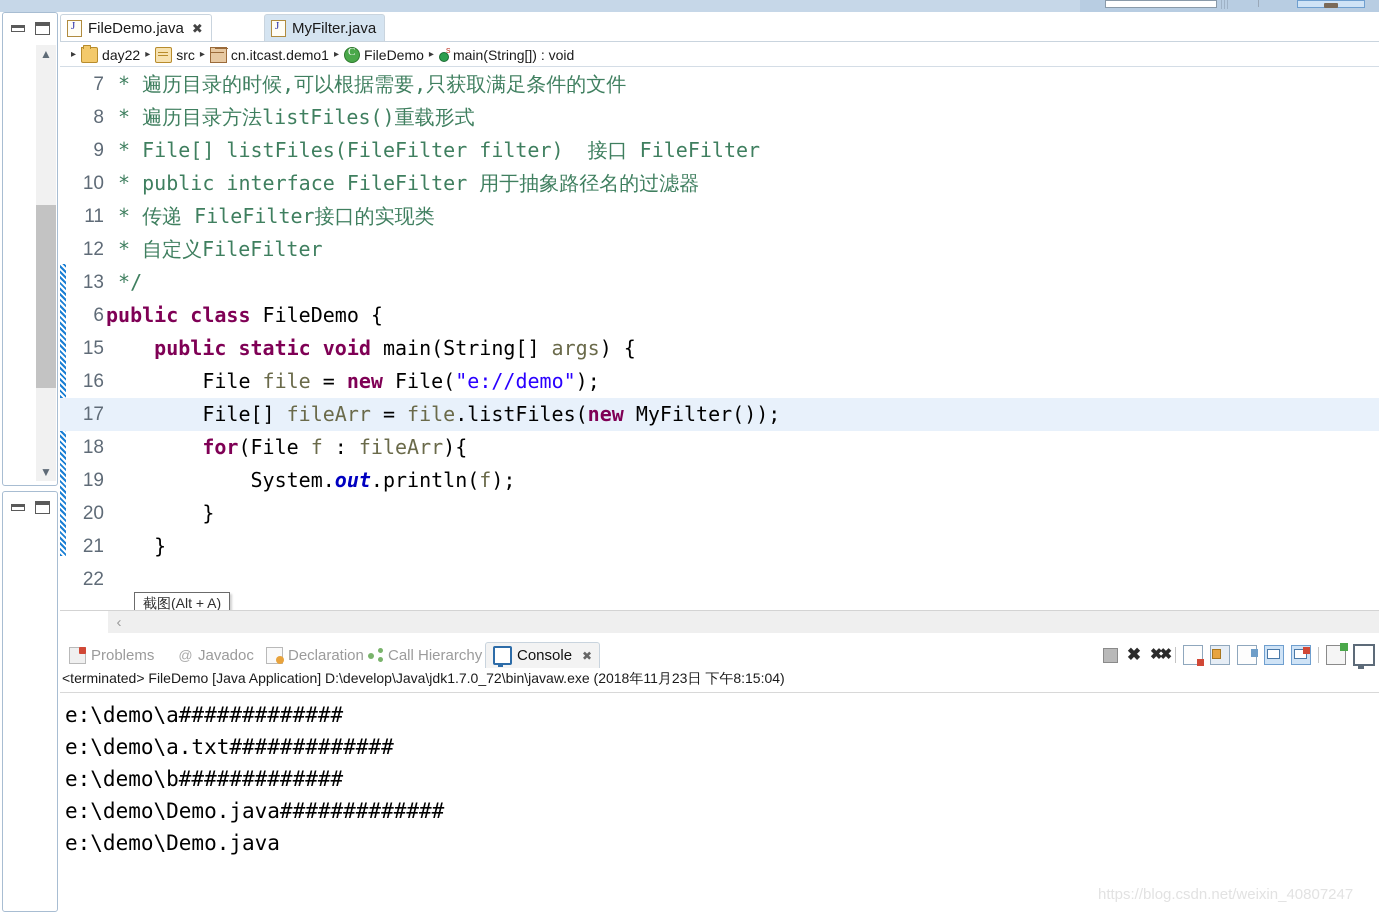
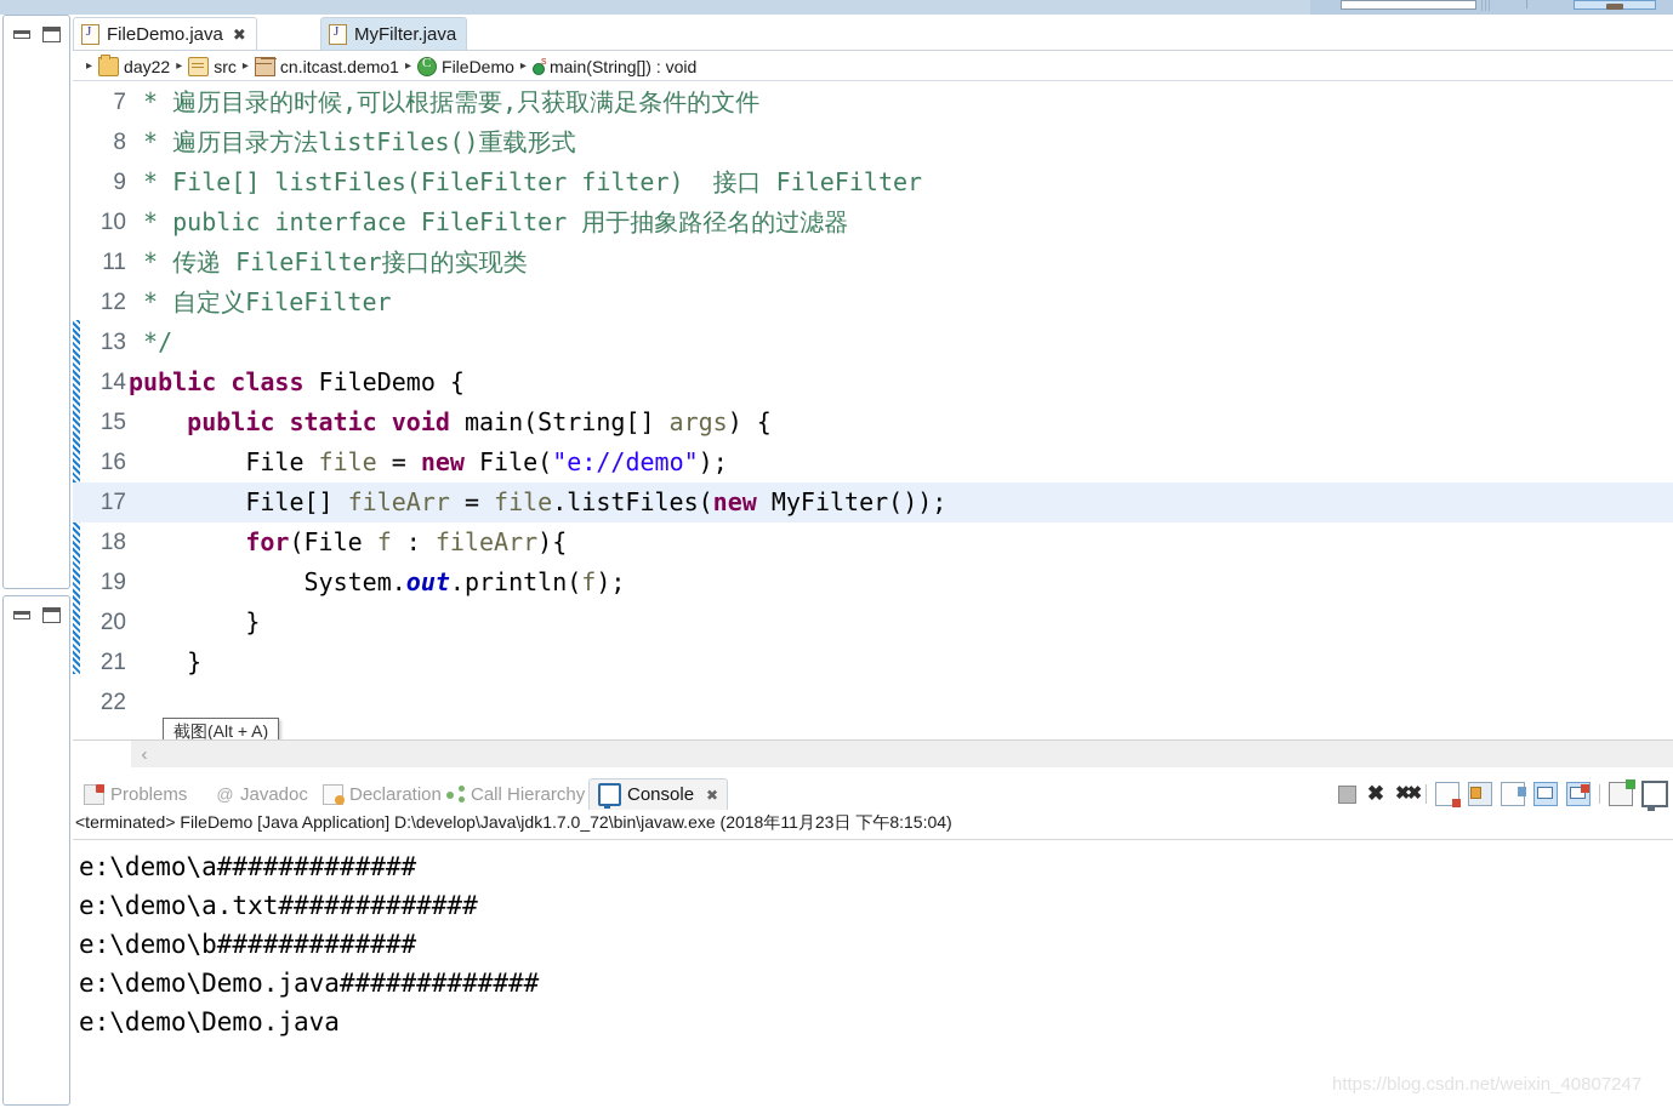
- ▲
- ▼
  FileDemo.java
  ✖
  MyFilter.java
  ▸
  day22
  ▸
  src
  ▸
  cn.itcast.demo1
  ▸
  FileDemo
  ▸
  main(String[]) : void
  7 * 遍历目录的时候,可以根据需要,只获取满足条件的文件
  8 * 遍历目录方法listFiles()重载形式
  9 * File[] listFiles(FileFilter filter) 接口 FileFilter
  10 * public interface FileFilter 用于抽象路径名的过滤器
  11 * 传递 FileFilter接口的实现类
  12 * 自定义FileFilter
  13 */
- 6public class FileDemo {
+ 14public class FileDemo {
  15 public static void main(String[] args) {
  16 File file = new File("e://demo");
  17 File[] fileArr = file.listFiles(new MyFilter());
  18 for(File f : fileArr){
  19 System.out.println(f);
  20 }
  21 }
  22
  截图(Alt + A)
  ‹
  Problems
  @
  Javadoc
  Declaration
  Call Hierarchy
  Console
  ✖
  ✖
  ✖✖
  <terminated> FileDemo [Java Application] D:\develop\Java\jdk1.7.0_72\bin\javaw.exe (2018年11月23日 下午8:15:04)
  e:\demo\a#############
  e:\demo\a.txt#############
  e:\demo\b#############
  e:\demo\Demo.java#############
  e:\demo\Demo.java
  https://blog.csdn.net/weixin_40807247
